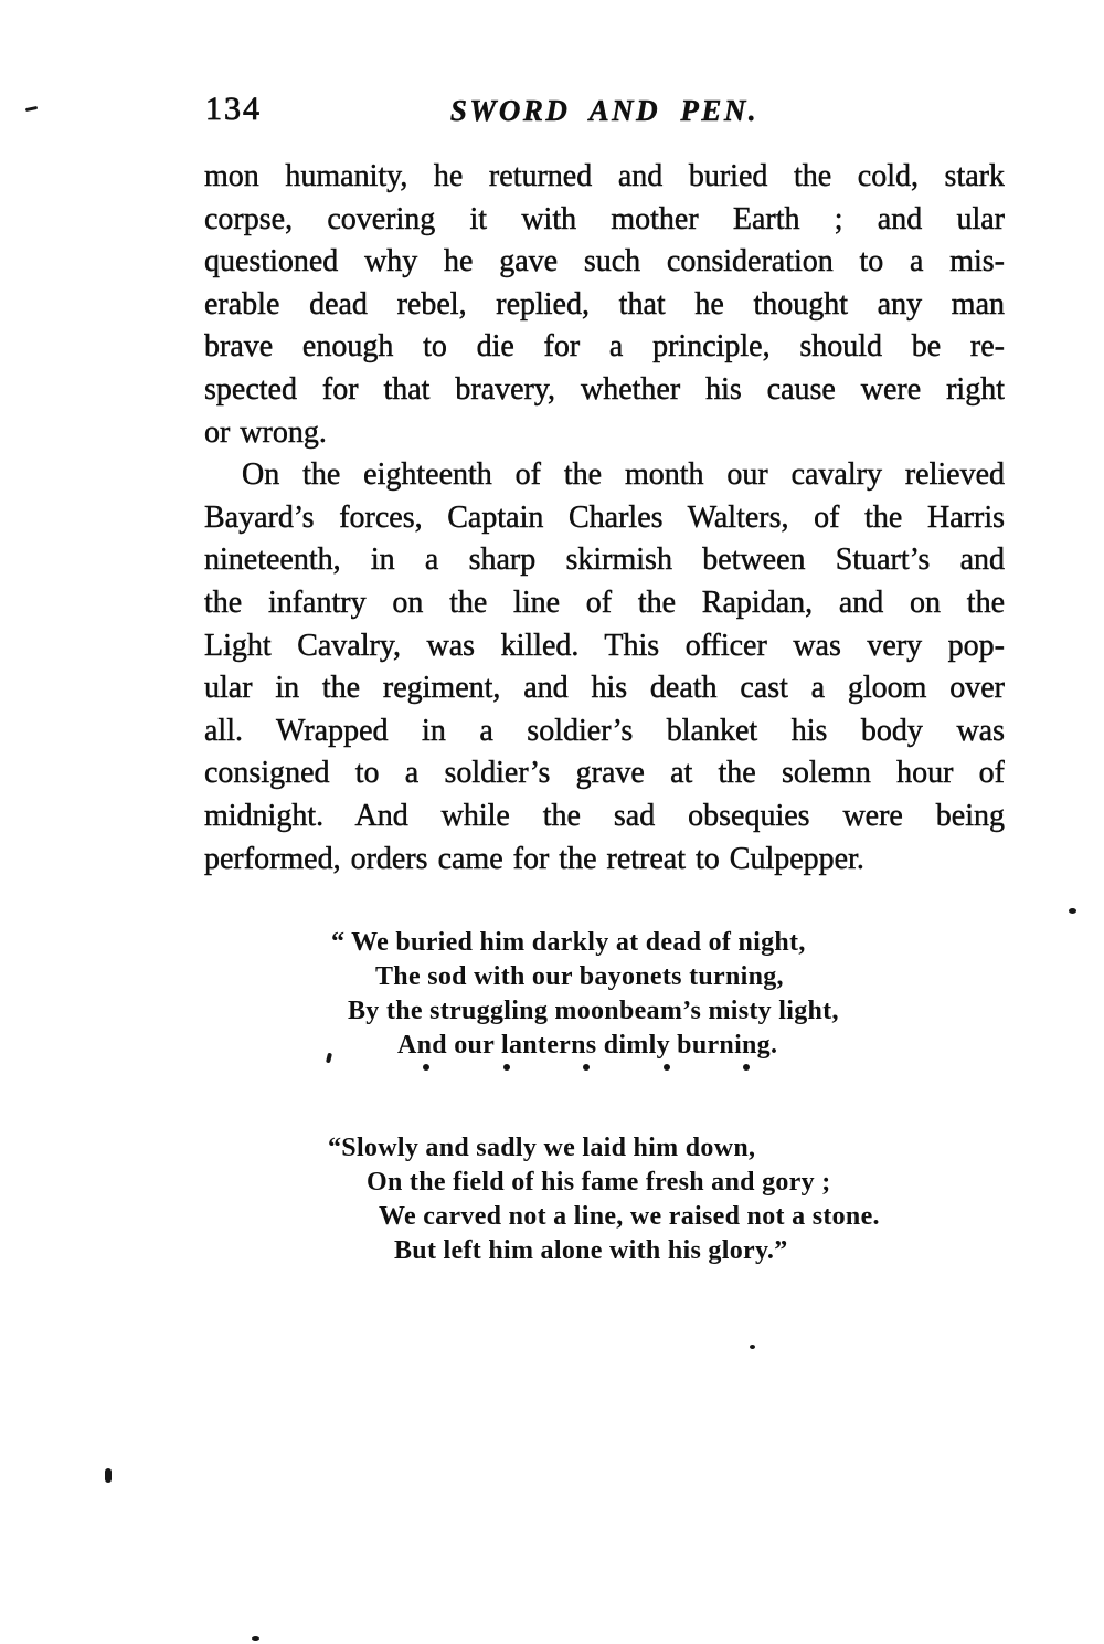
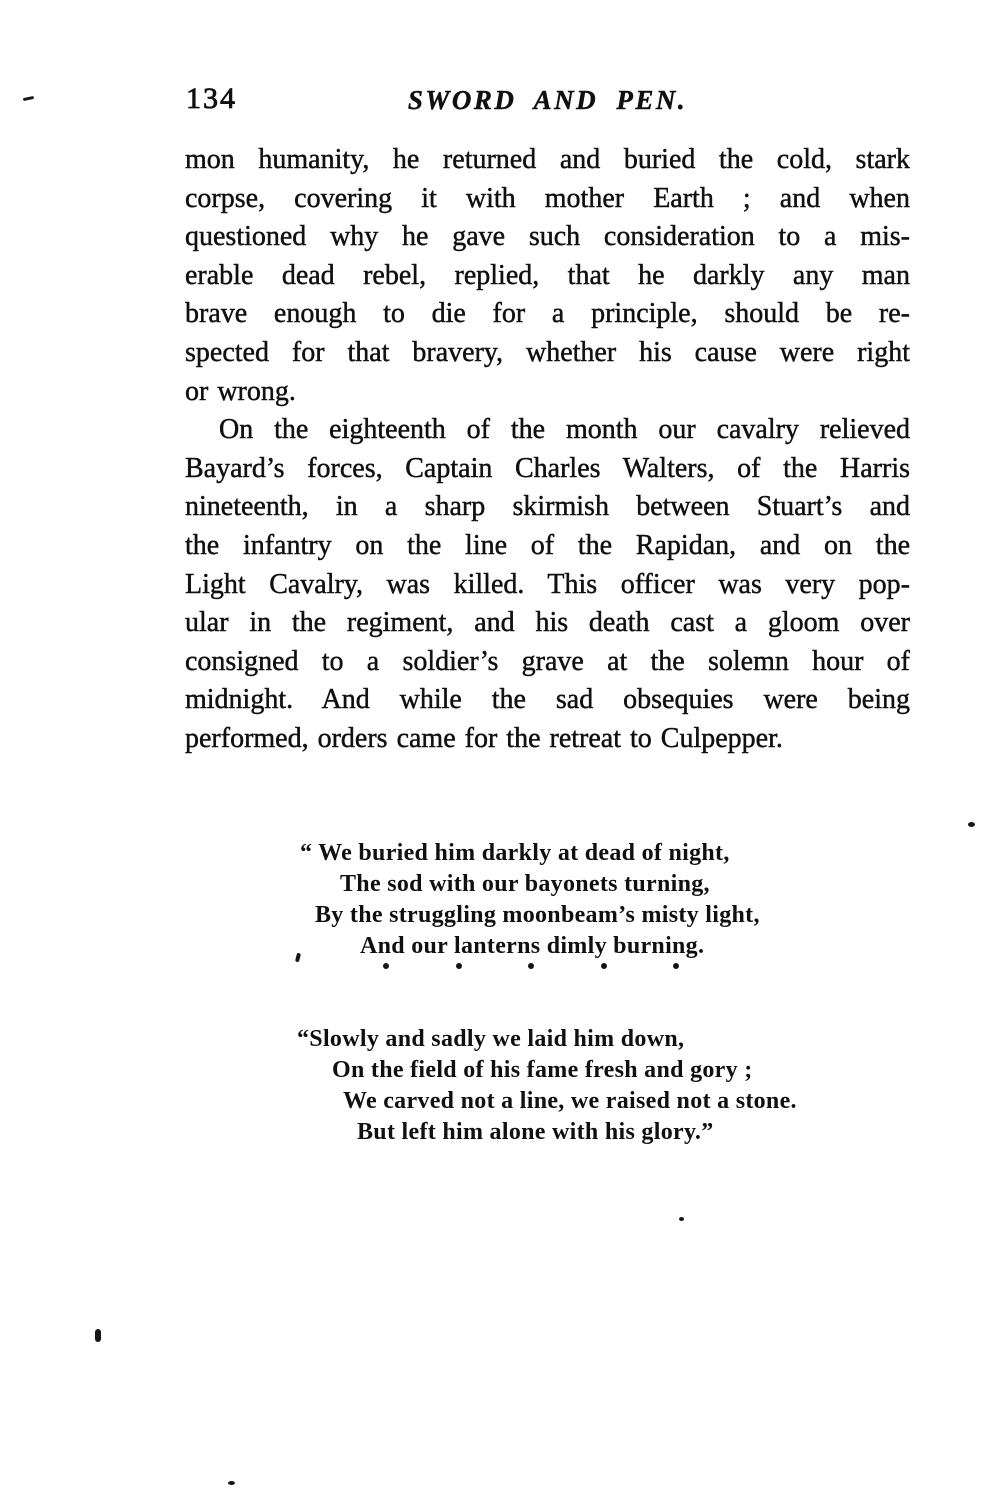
  134
  SWORD AND PEN.
  mon humanity, he returned and buried the cold, stark
- corpse, covering it with mother Earth ; and ular
+ corpse, covering it with mother Earth ; and when
  questioned why he gave such consideration to a mis-
- erable dead rebel, replied, that he thought any man
+ erable dead rebel, replied, that he darkly any man
  brave enough to die for a principle, should be re-
  spected for that bravery, whether his cause were right
  or wrong.
  On the eighteenth of the month our cavalry relieved
  Bayard’s forces, Captain Charles Walters, of the Harris
  nineteenth, in a sharp skirmish between Stuart’s and
  the infantry on the line of the Rapidan, and on the
  Light Cavalry, was killed. This officer was very pop-
  ular in the regiment, and his death cast a gloom over
- all. Wrapped in a soldier’s blanket his body was
  consigned to a soldier’s grave at the solemn hour of
  midnight. And while the sad obsequies were being
  performed, orders came for the retreat to Culpepper.
  “ We buried him darkly at dead of night,
  The sod with our bayonets turning,
  By the struggling moonbeam’s misty light,
  And our lanterns dimly burning.
  “Slowly and sadly we laid him down,
  On the field of his fame fresh and gory ;
  We carved not a line, we raised not a stone.
  But left him alone with his glory.”
